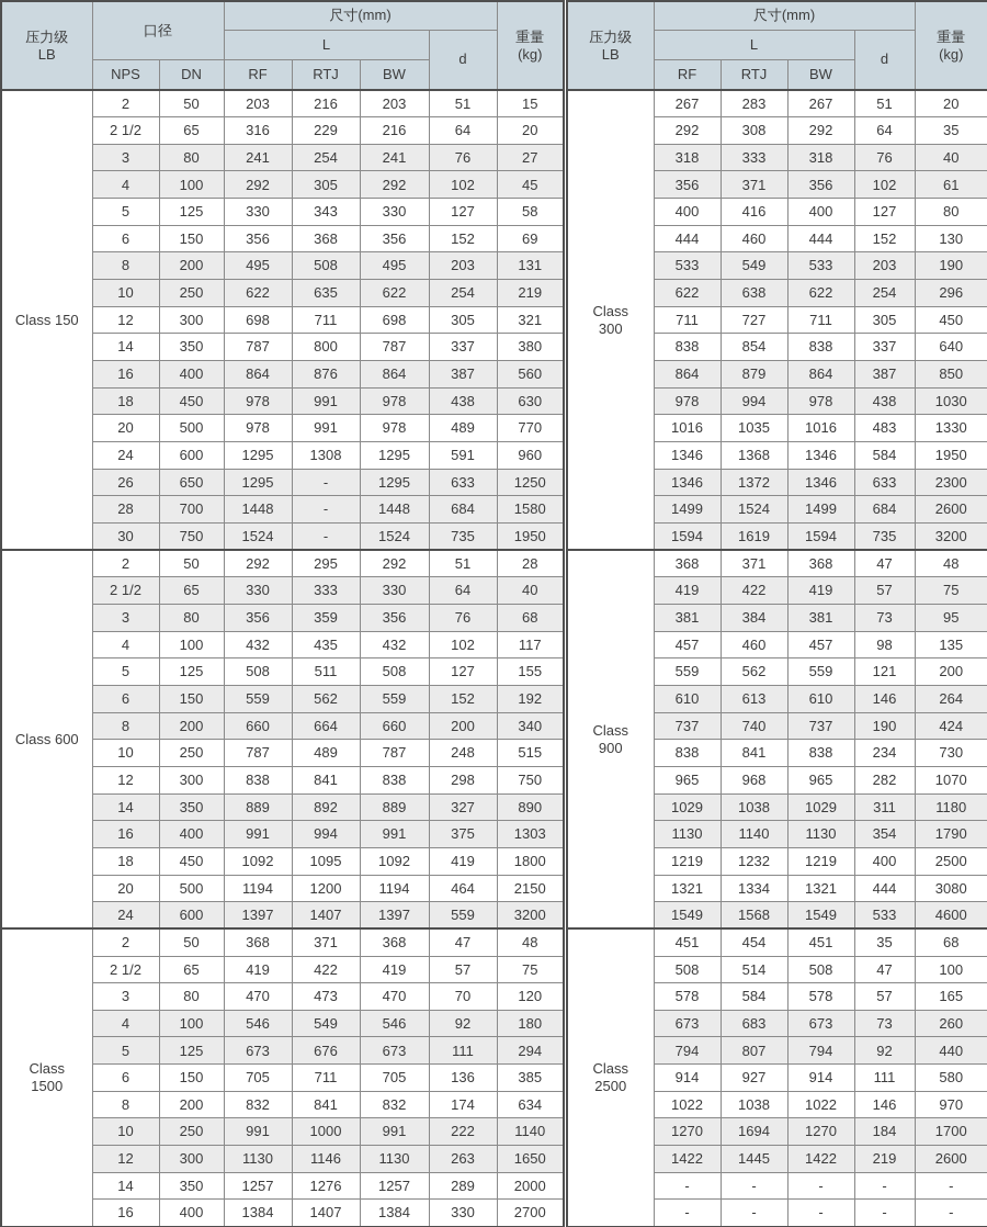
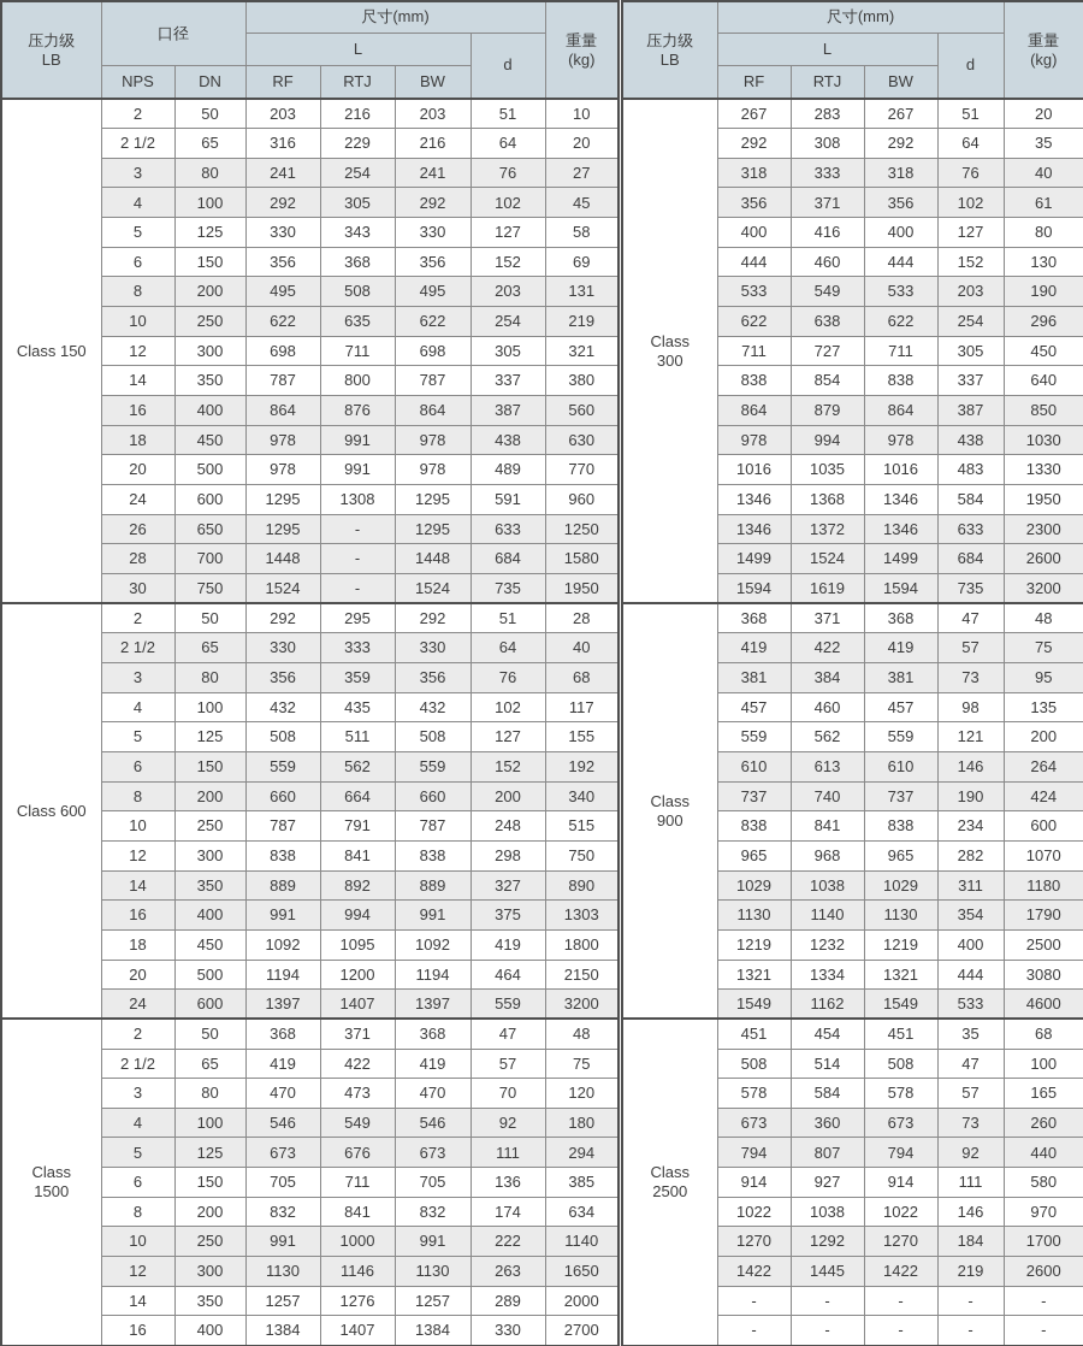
  压力级 LB	口径	尺寸(mm)	重量 (kg)
  L	d
  NPS	DN	RF	RTJ	BW
- Class 150	2	50	203	216	203	51	15
+ Class 150	2	50	203	216	203	51	10
  2 1/2	65	316	229	216	64	20
  3	80	241	254	241	76	27
  4	100	292	305	292	102	45
  5	125	330	343	330	127	58
  6	150	356	368	356	152	69
  8	200	495	508	495	203	131
  10	250	622	635	622	254	219
  12	300	698	711	698	305	321
  14	350	787	800	787	337	380
  16	400	864	876	864	387	560
  18	450	978	991	978	438	630
  20	500	978	991	978	489	770
  24	600	1295	1308	1295	591	960
  26	650	1295	-	1295	633	1250
  28	700	1448	-	1448	684	1580
  30	750	1524	-	1524	735	1950
  Class 600	2	50	292	295	292	51	28
  2 1/2	65	330	333	330	64	40
  3	80	356	359	356	76	68
  4	100	432	435	432	102	117
  5	125	508	511	508	127	155
  6	150	559	562	559	152	192
  8	200	660	664	660	200	340
- 10	250	787	489	787	248	515
+ 10	250	787	791	787	248	515
  12	300	838	841	838	298	750
  14	350	889	892	889	327	890
  16	400	991	994	991	375	1303
  18	450	1092	1095	1092	419	1800
  20	500	1194	1200	1194	464	2150
  24	600	1397	1407	1397	559	3200
  Class 1500	2	50	368	371	368	47	48
  2 1/2	65	419	422	419	57	75
  3	80	470	473	470	70	120
  4	100	546	549	546	92	180
  5	125	673	676	673	111	294
  6	150	705	711	705	136	385
  8	200	832	841	832	174	634
  10	250	991	1000	991	222	1140
  12	300	1130	1146	1130	263	1650
  14	350	1257	1276	1257	289	2000
  16	400	1384	1407	1384	330	2700
  压力级 LB	尺寸(mm)	重量 (kg)
  L	d
  RF	RTJ	BW
  Class 300	267	283	267	51	20
  292	308	292	64	35
  318	333	318	76	40
  356	371	356	102	61
  400	416	400	127	80
  444	460	444	152	130
  533	549	533	203	190
  622	638	622	254	296
  711	727	711	305	450
  838	854	838	337	640
  864	879	864	387	850
  978	994	978	438	1030
  1016	1035	1016	483	1330
  1346	1368	1346	584	1950
  1346	1372	1346	633	2300
  1499	1524	1499	684	2600
  1594	1619	1594	735	3200
  Class 900	368	371	368	47	48
  419	422	419	57	75
  381	384	381	73	95
  457	460	457	98	135
  559	562	559	121	200
  610	613	610	146	264
  737	740	737	190	424
- 838	841	838	234	730
+ 838	841	838	234	600
  965	968	965	282	1070
  1029	1038	1029	311	1180
  1130	1140	1130	354	1790
  1219	1232	1219	400	2500
  1321	1334	1321	444	3080
- 1549	1568	1549	533	4600
+ 1549	1162	1549	533	4600
  Class 2500	451	454	451	35	68
  508	514	508	47	100
  578	584	578	57	165
- 673	683	673	73	260
+ 673	360	673	73	260
  794	807	794	92	440
  914	927	914	111	580
  1022	1038	1022	146	970
- 1270	1694	1270	184	1700
+ 1270	1292	1270	184	1700
  1422	1445	1422	219	2600
  -	-	-	-	-
  -	-	-	-	-
